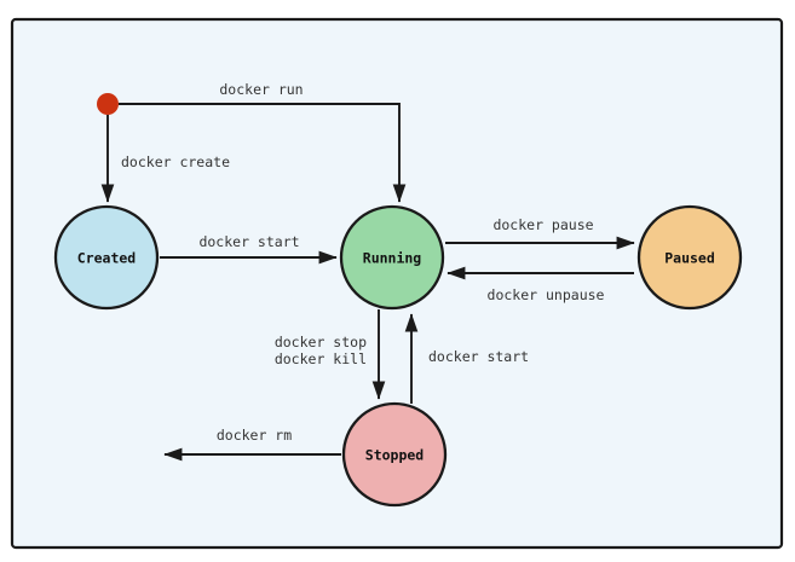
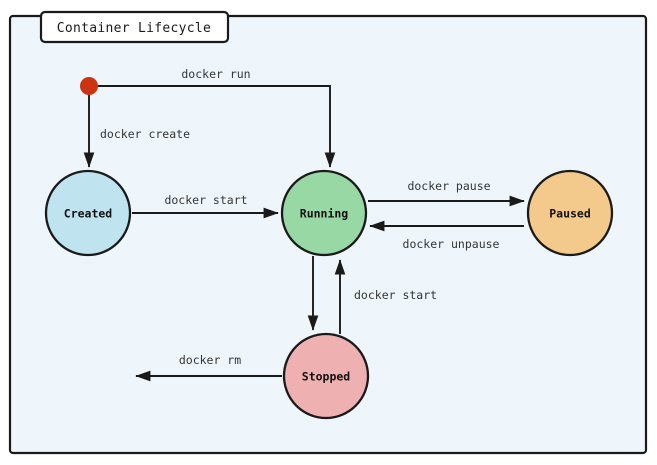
  docker run
  docker create
  docker start
  docker pause
  docker unpause
- docker stop docker kill
  docker start
  docker rm
  Created
  Running
  Paused
  Stopped
+ Container Lifecycle
